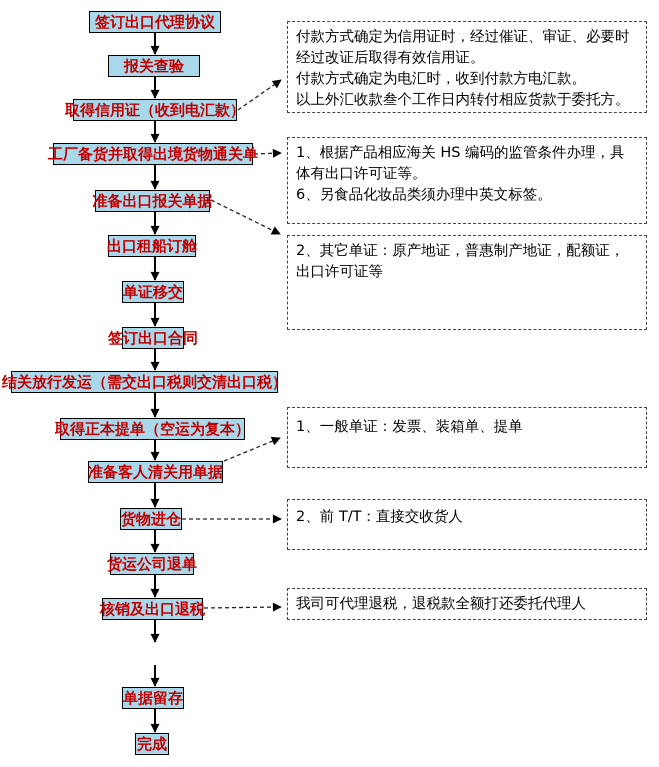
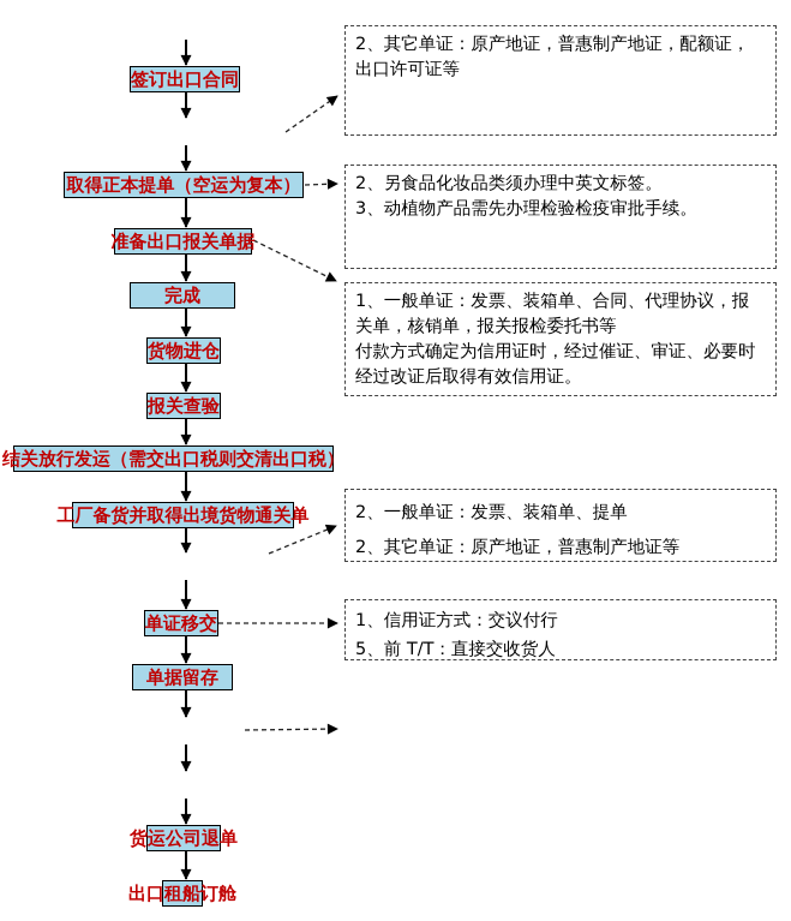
- 签订出口代理协议
- 报关查验
+ 签订出口合同
- 取得信用证（收到电汇款）
- 工厂备货并取得出境货物通关单
+ 取得正本提单（空运为复本）
  准备出口报关单据
- 出口租船订舱
+ 完成
- 单证移交
+ 货物进仓
- 签订出口合同
+ 报关查验
  结关放行发运（需交出口税则交清出口税）
- 取得正本提单（空运为复本）
+ 工厂备货并取得出境货物通关单
- 准备客人清关用单据
- 货物进仓
+ 单证移交
- 货运公司退单
+ 单据留存
- 核销及出口退税
- 单据留存
+ 货运公司退单
- 完成
+ 出口租船订舱
- 付款方式确定为信用证时，经过催证、审证、必要时经过改证后取得有效信用证。
+ 2、其它单证：原产地证，普惠制产地证，配额证，出口许可证等
- 付款方式确定为电汇时，收到付款方电汇款。
- 以上外汇收款叁个工作日内转付相应货款于委托方。
- 1、根据产品相应海关 HS 编码的监管条件办理，具体有出口许可证等。
- 6、另食品化妆品类须办理中英文标签。
+ 2、另食品化妆品类须办理中英文标签。
+ 3、动植物产品需先办理检验检疫审批手续。
+ 1、一般单证：发票、装箱单、合同、代理协议，报关单，核销单，报关报检委托书等
- 2、其它单证：原产地证，普惠制产地证，配额证，出口许可证等
+ 付款方式确定为信用证时，经过催证、审证、必要时经过改证后取得有效信用证。
- 1、一般单证：发票、装箱单、提单
+ 2、一般单证：发票、装箱单、提单
+ 2、其它单证：原产地证，普惠制产地证等
+ 1、信用证方式：交议付行
- 2、前 T/T：直接交收货人
+ 5、前 T/T：直接交收货人
- 我司可代理退税，退税款全额打还委托代理人
